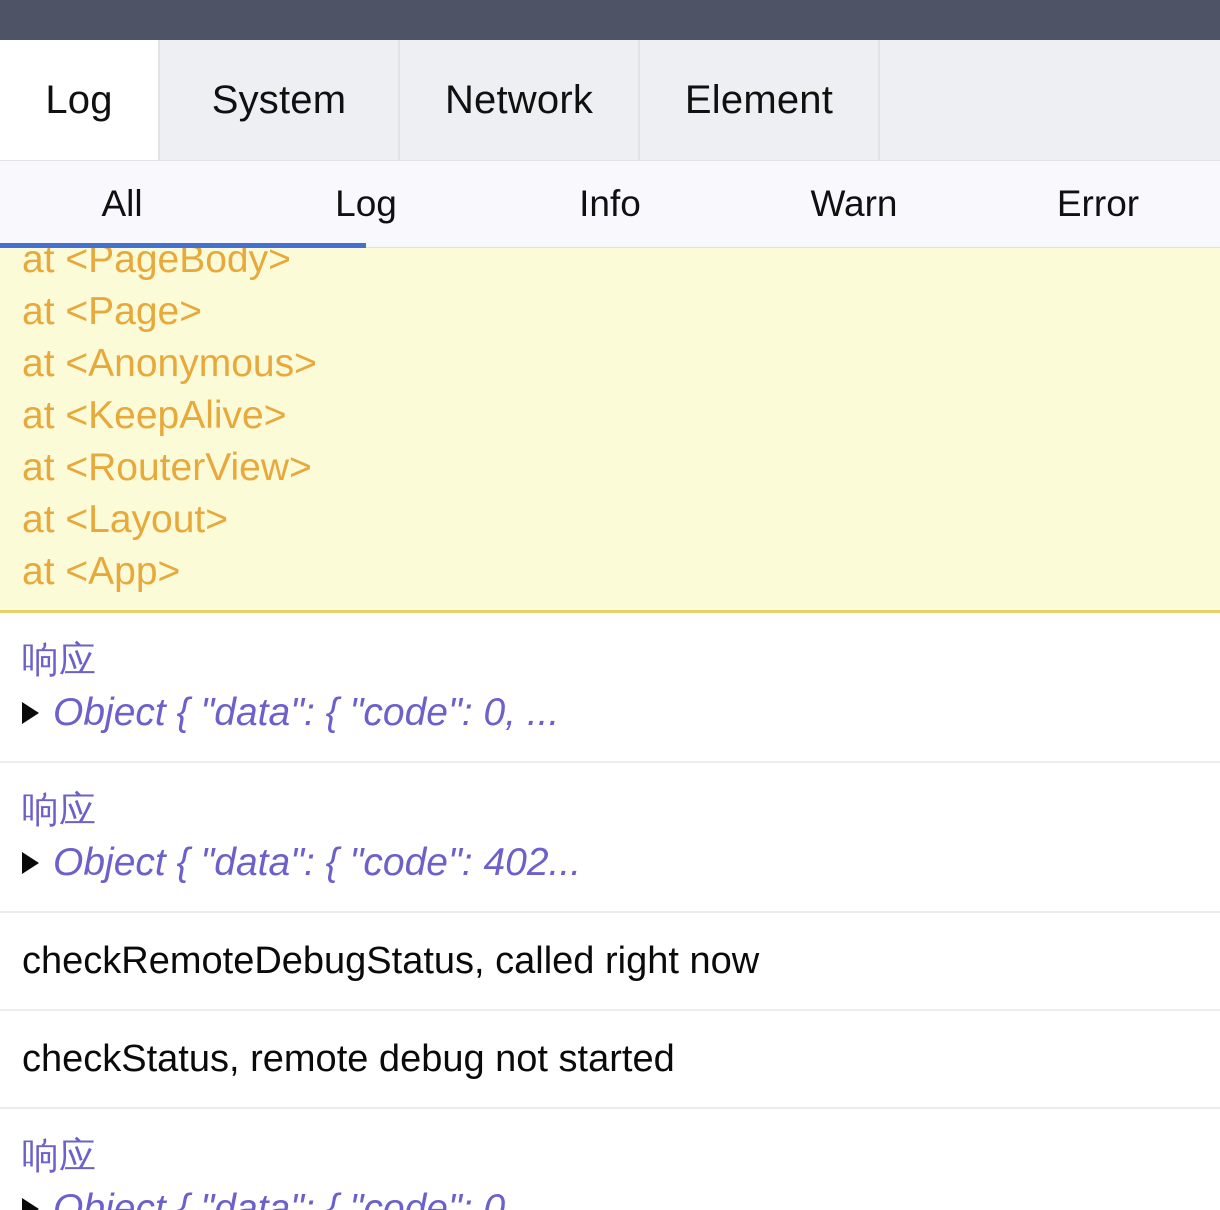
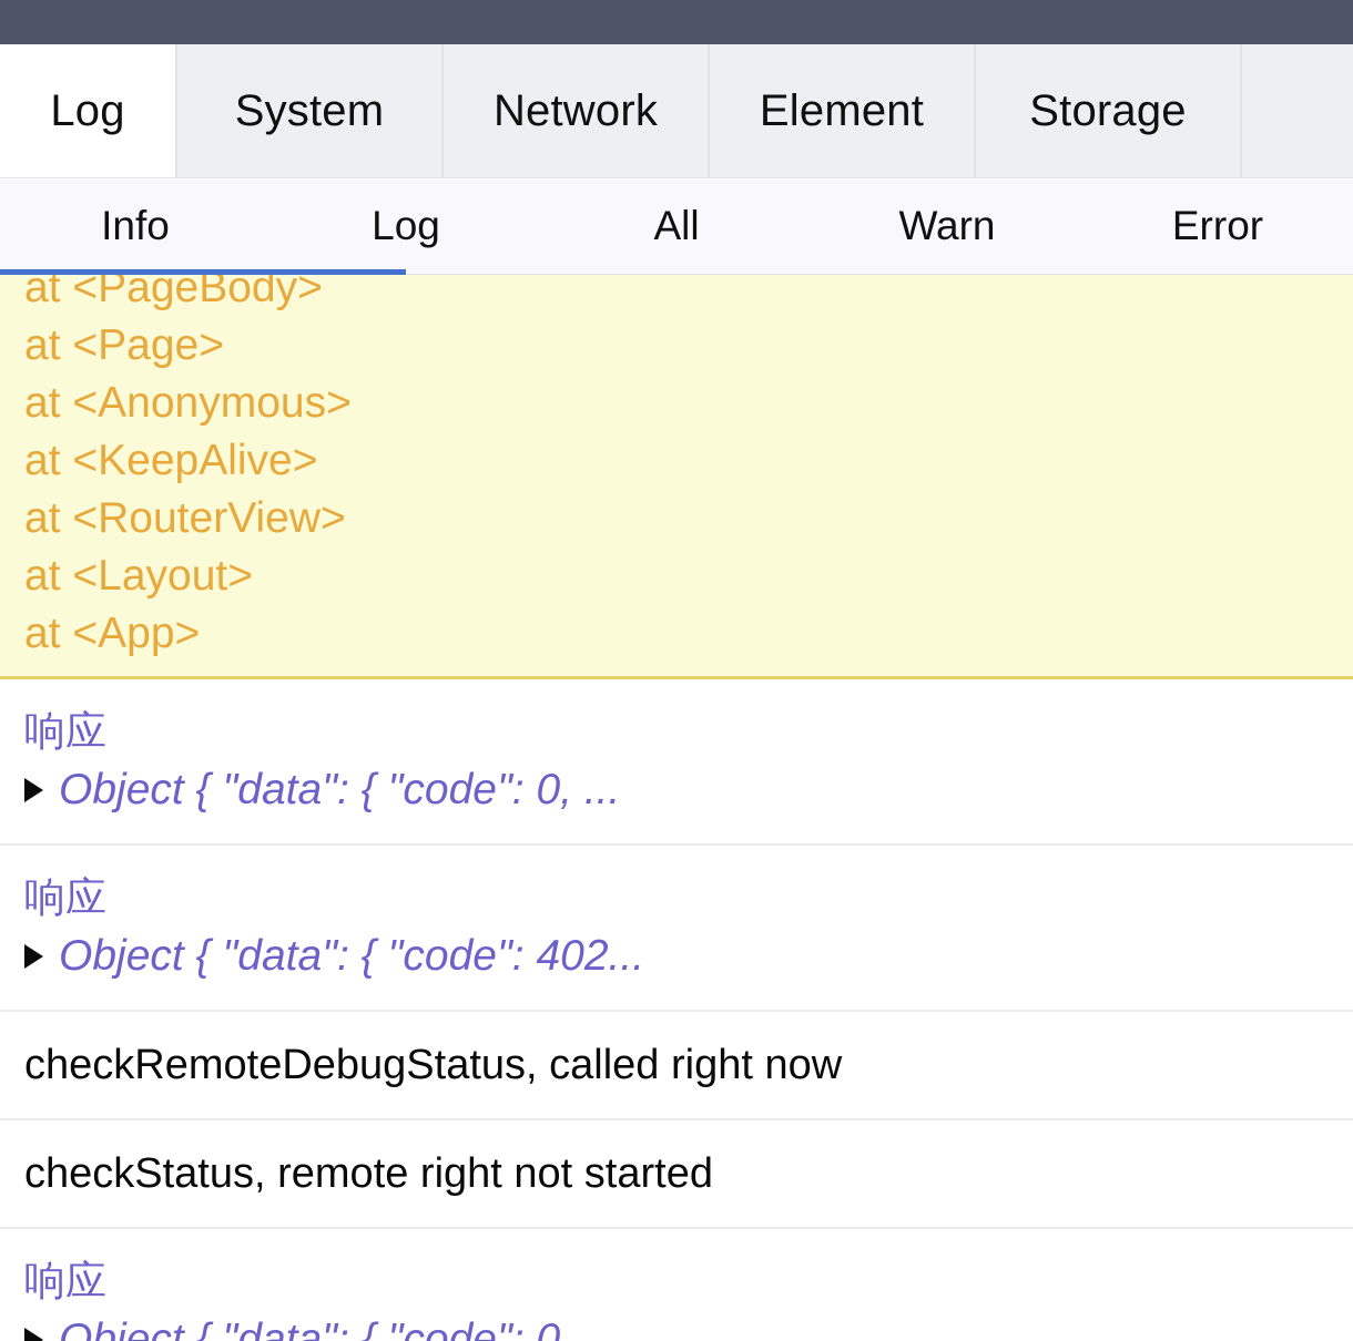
  Log
  System
  Network
  Element
+ Storage
- All
+ Info
  Log
- Info
+ All
  Warn
  Error
  at <PageBody>
  at <Page>
  at <Anonymous>
  at <KeepAlive>
  at <RouterView>
  at <Layout>
  at <App>
  响应
  Object { "data": { "code": 0, ...
  响应
  Object { "data": { "code": 402...
  checkRemoteDebugStatus, called right now
- checkStatus, remote debug not started
+ checkStatus, remote right not started
  响应
  Object { "data": { "code": 0, ...
